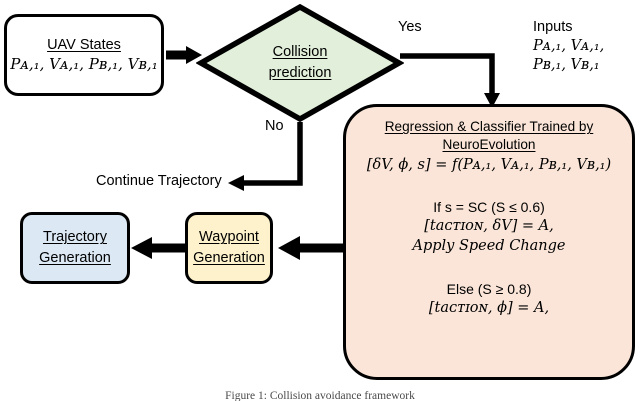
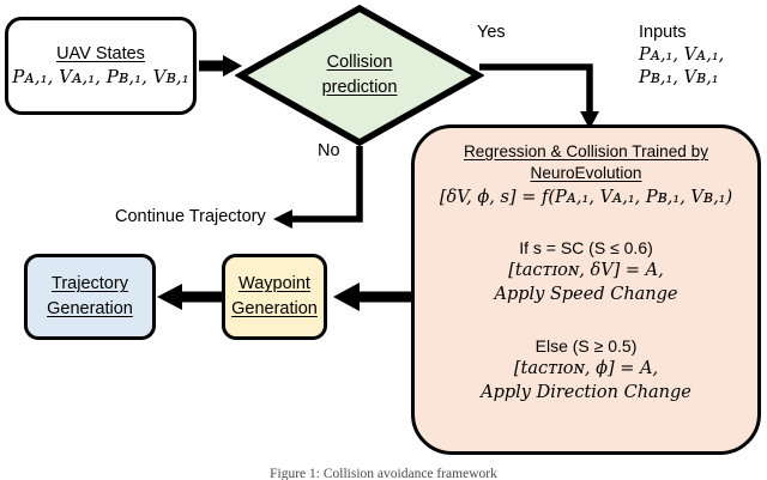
  UAV States
  Pᴀ,₁, Vᴀ,₁, Pʙ,₁, Vʙ,₁
  Collision
  prediction
  Yes
  No
  Inputs
  Pᴀ,₁, Vᴀ,₁,
  Pʙ,₁, Vʙ,₁
  Continue Trajectory
- Regression & Classifier Trained by
+ Regression & Collision Trained by
  NeuroEvolution
  [δV, ϕ, s] = f(Pᴀ,₁, Vᴀ,₁, Pʙ,₁, Vʙ,₁)
  If s = SC (S ≤ 0.6)
  [tаᴄᴛɪᴏɴ, δV] = A,
  Apply Speed Change
- Else (S ≥ 0.8)
+ Else (S ≥ 0.5)
  [tаᴄᴛɪᴏɴ, ϕ] = A,
+ Apply Direction Change
  Waypoint
  Generation
  Trajectory
  Generation
  Figure 1: Collision avoidance framework
